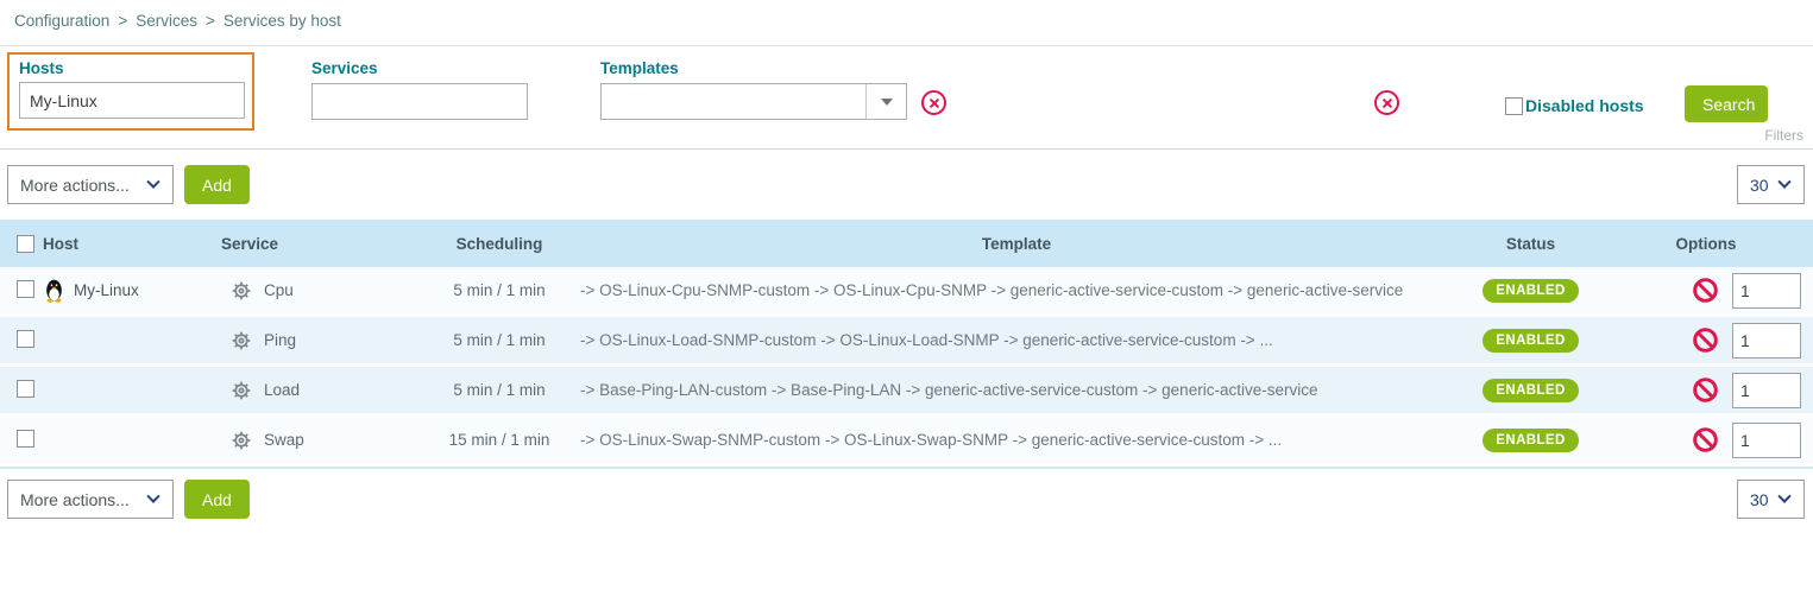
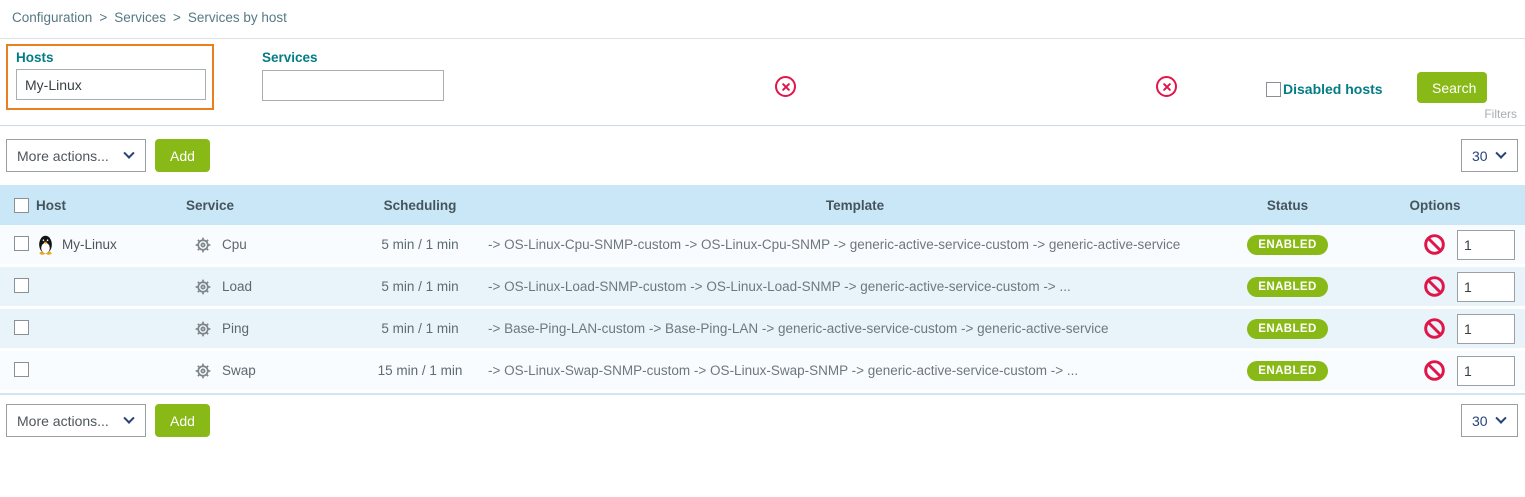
  Configuration > Services > Services by host
  Hosts
  My-Linux
  Services
- Templates
  Disabled hosts
  Search
  Filters
  More actions...
  Add
  30
  	Host	Service	Scheduling	Template	Status	Options
  	My-Linux	Cpu	5 min / 1 min	-> OS-Linux-Cpu-SNMP-custom -> OS-Linux-Cpu-SNMP -> generic-active-service-custom -> generic-active-service	ENABLED	1
- 		Ping	5 min / 1 min	-> OS-Linux-Load-SNMP-custom -> OS-Linux-Load-SNMP -> generic-active-service-custom -> ...	ENABLED	1
+ 		Load	5 min / 1 min	-> OS-Linux-Load-SNMP-custom -> OS-Linux-Load-SNMP -> generic-active-service-custom -> ...	ENABLED	1
- 		Load	5 min / 1 min	-> Base-Ping-LAN-custom -> Base-Ping-LAN -> generic-active-service-custom -> generic-active-service	ENABLED	1
+ 		Ping	5 min / 1 min	-> Base-Ping-LAN-custom -> Base-Ping-LAN -> generic-active-service-custom -> generic-active-service	ENABLED	1
  		Swap	15 min / 1 min	-> OS-Linux-Swap-SNMP-custom -> OS-Linux-Swap-SNMP -> generic-active-service-custom -> ...	ENABLED	1
  More actions...
  Add
  30
